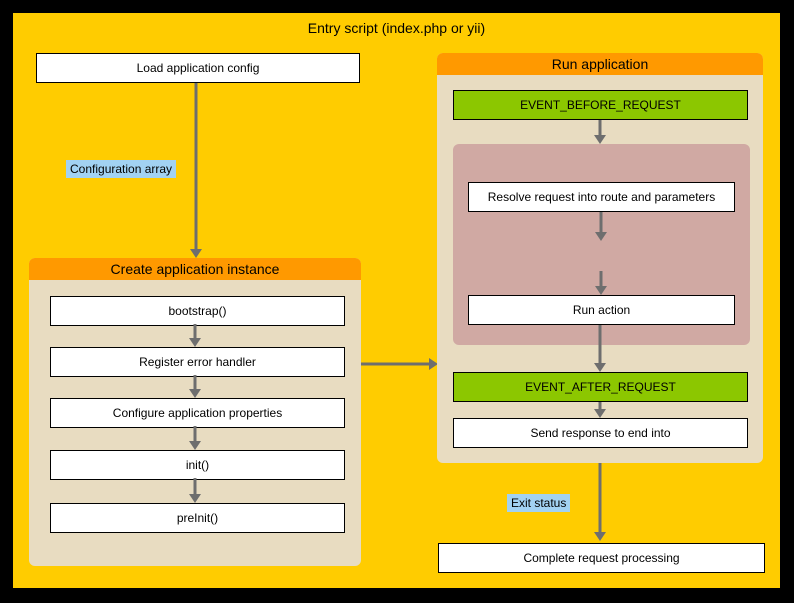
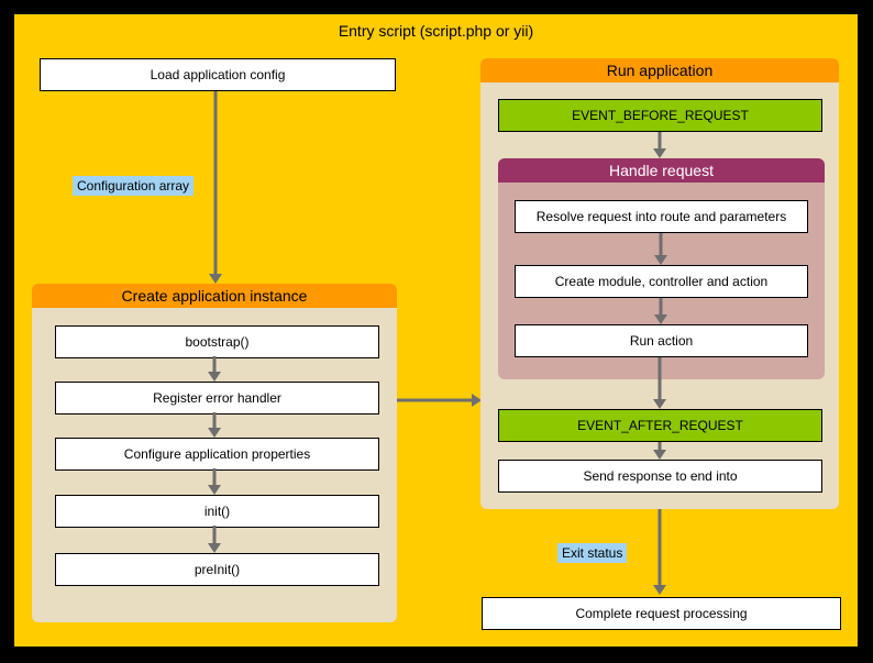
- Entry script (index.php or yii)
+ Entry script (script.php or yii)
  Load application config
  Configuration array
  Create application instance
  bootstrap()
  Register error handler
  Configure application properties
  init()
  preInit()
  Run application
  EVENT_BEFORE_REQUEST
+ Handle request
  Resolve request into route and parameters
+ Create module, controller and action
  Run action
  EVENT_AFTER_REQUEST
  Send response to end into
  Exit status
  Complete request processing
